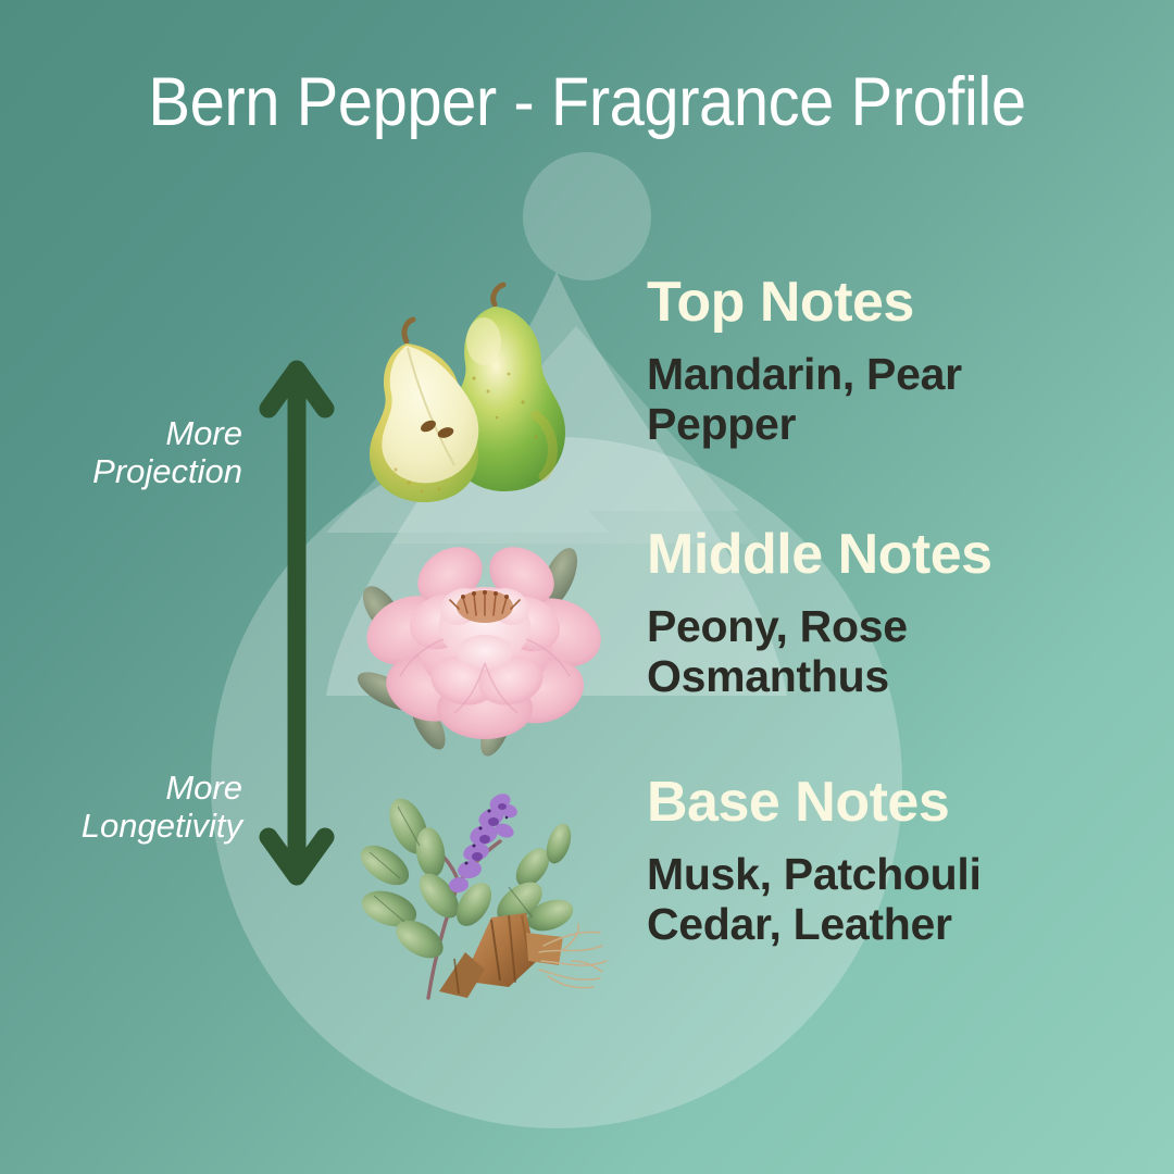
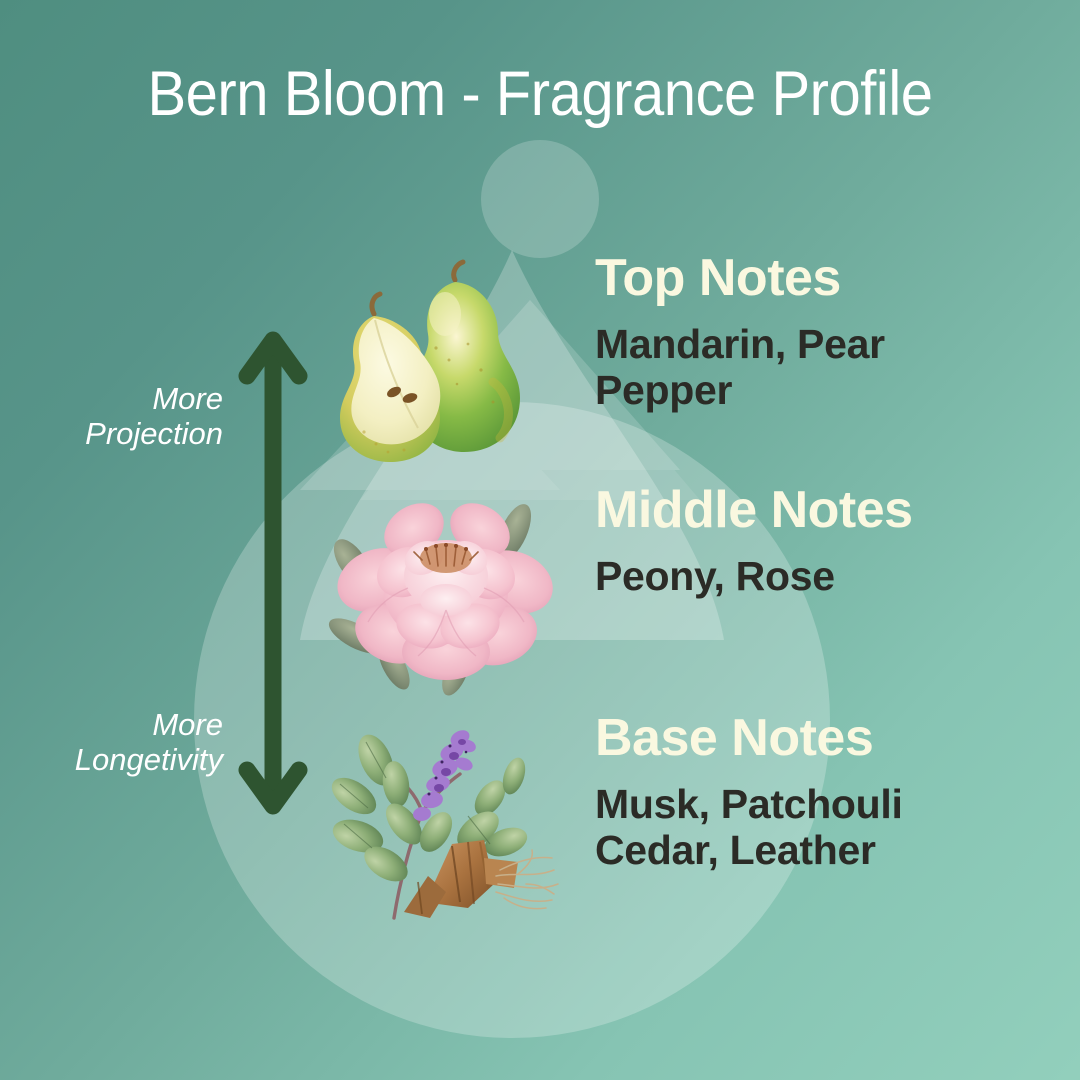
- Bern Pepper - Fragrance Profile
+ Bern Bloom - Fragrance Profile
  More
  Projection
  More
  Longetivity
  Top Notes
  Mandarin, Pear
  Pepper
  Middle Notes
  Peony, Rose
- Osmanthus
  Base Notes
  Musk, Patchouli
  Cedar, Leather
